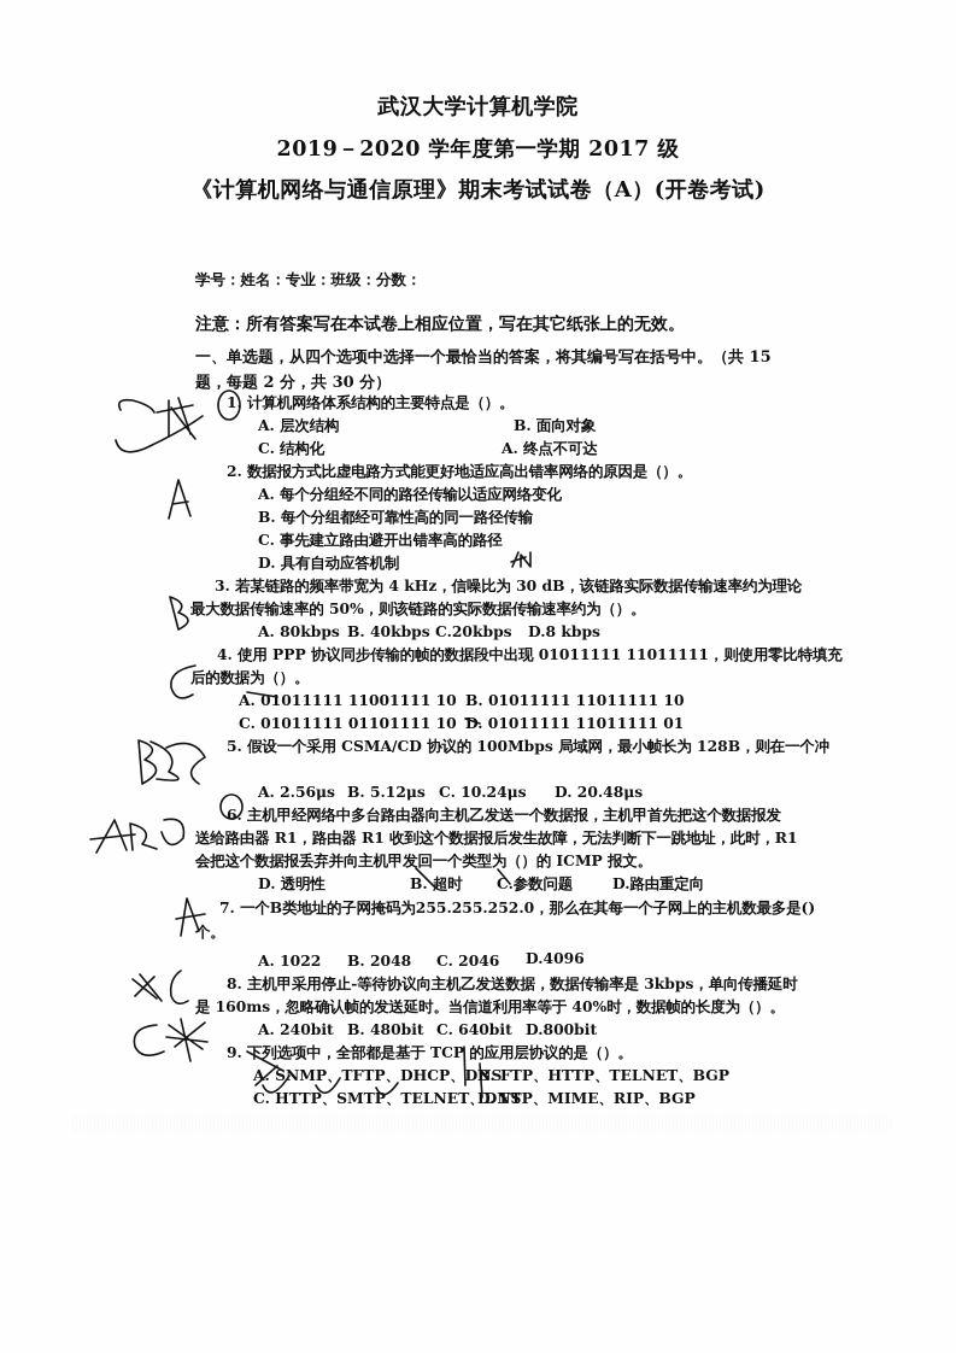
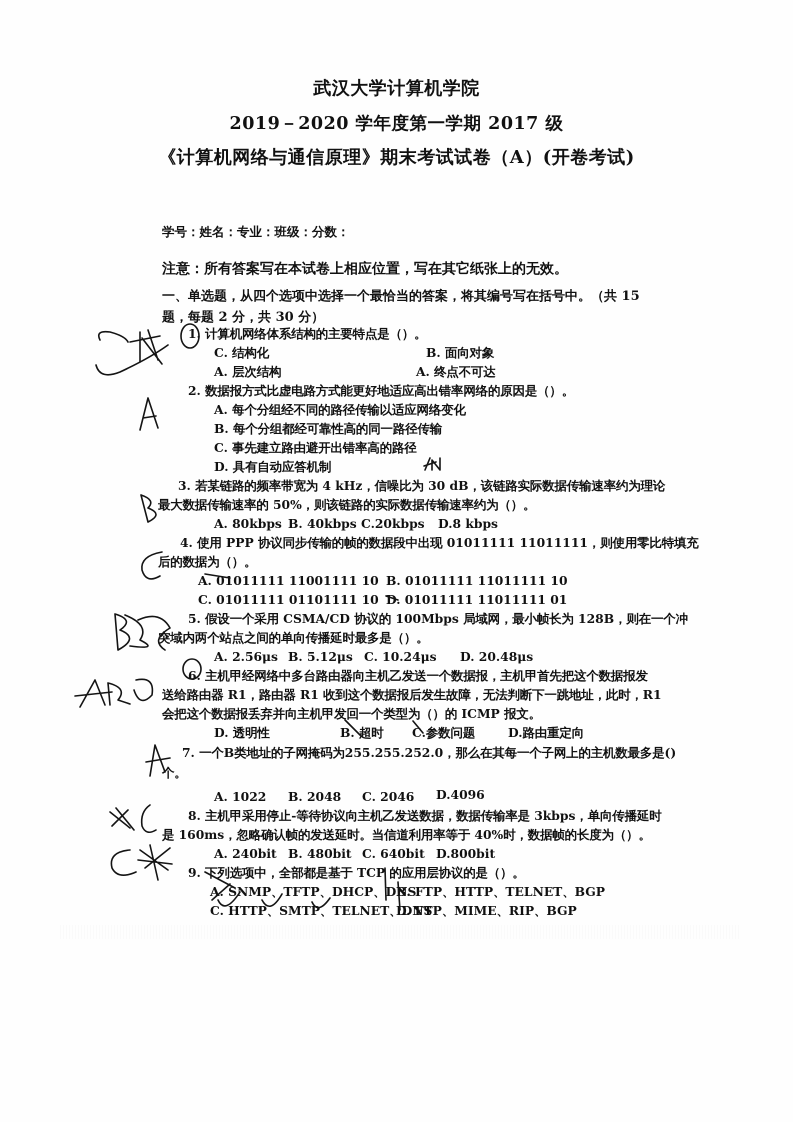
  武汉大学计算机学院
  2019－2020 学年度第一学期 2017 级
  《计算机网络与通信原理》期末考试试卷（A）(开卷考试)
  学号：姓名：专业：班级：分数：
  注意：所有答案写在本试卷上相应位置，写在其它纸张上的无效。
  一、单选题，从四个选项中选择一个最恰当的答案，将其编号写在括号中。（共 15 题，每题 2 分，共 30 分）
  1 计算机网络体系结构的主要特点是（）。
- A. 层次结构
+ C. 结构化
  B. 面向对象
- C. 结构化
+ A. 层次结构
  A. 终点不可达
  2. 数据报方式比虚电路方式能更好地适应高出错率网络的原因是（）。
  A. 每个分组经不同的路径传输以适应网络变化
  B. 每个分组都经可靠性高的同一路径传输
  C. 事先建立路由避开出错率高的路径
  D. 具有自动应答机制
  3. 若某链路的频率带宽为 4 kHz，信噪比为 30 dB，该链路实际数据传输速率约为理论
  最大数据传输速率的 50%，则该链路的实际数据传输速率约为（）。
  A. 80kbps
  B. 40kbps
  C.20kbps
  D.8 kbps
  4. 使用 PPP 协议同步传输的帧的数据段中出现 01011111 11011111，则使用零比特填充
  后的数据为（）。
  A. 01011111 11001111 10
  B. 01011111 11011111 10
  C. 01011111 01101111 10
  D 01011111 11011111 01
  5. 假设一个采用 CSMA/CD 协议的 100Mbps 局域网，最小帧长为 128B，则在一个冲
+ 突域内两个站点之间的单向传播延时最多是（）。
  A. 2.56μs
  B. 5.12μs
  C. 10.24μs
  D. 20.48μs
  6 主机甲经网络中多台路由器向主机乙发送一个数据报，主机甲首先把这个数据报发
  送给路由器 R1，路由器 R1 收到这个数据报后发生故障，无法判断下一跳地址，此时，R1
  会把这个数据报丢弃并向主机甲发回一个类型为（）的 ICMP 报文。
  D. 透明性
  B. 超时
  C.参数问题
  D.路由重定向
  7. 一个B类地址的子网掩码为255.255.252.0，那么在其每一个子网上的主机数最多是()
  个。
  A. 1022
  B. 2048
  C. 2046
  D.4096
  8. 主机甲采用停止-等待协议向主机乙发送数据，数据传输率是 3kbps，单向传播延时
  是 160ms，忽略确认帧的发送延时。当信道利用率等于 40%时，数据帧的长度为（）。
  A. 240bit
  B. 480bit
  C. 640bit
  D.800bit
  9. 下列选项中，全部都是基于 TCP 的应用层协议的是（）。
  A SNMP、TFTP、DHCP、DNS
  B. FTP、HTTP、TELNET、BGP
  C. HTTP、SMTP、TELNET、DNS
  D. FTP、MIME、RIP、BGP
